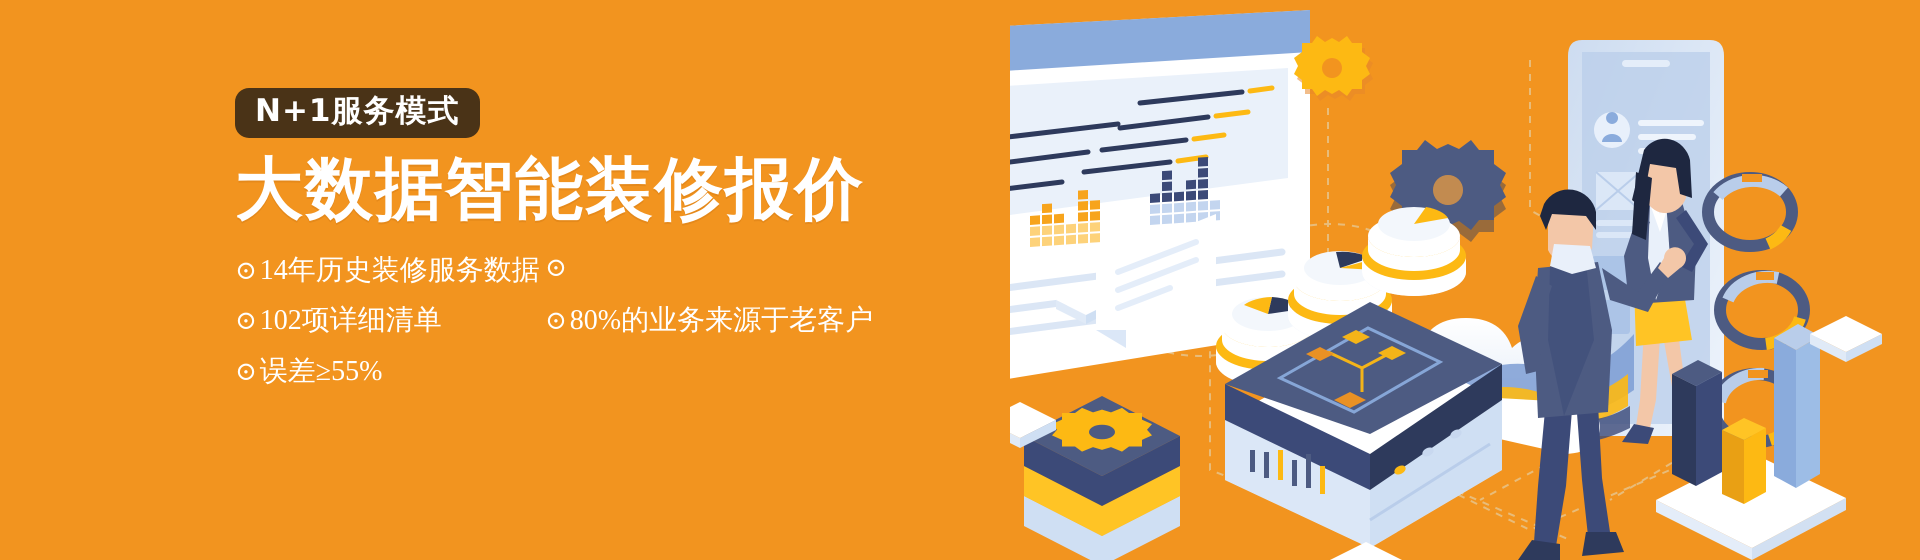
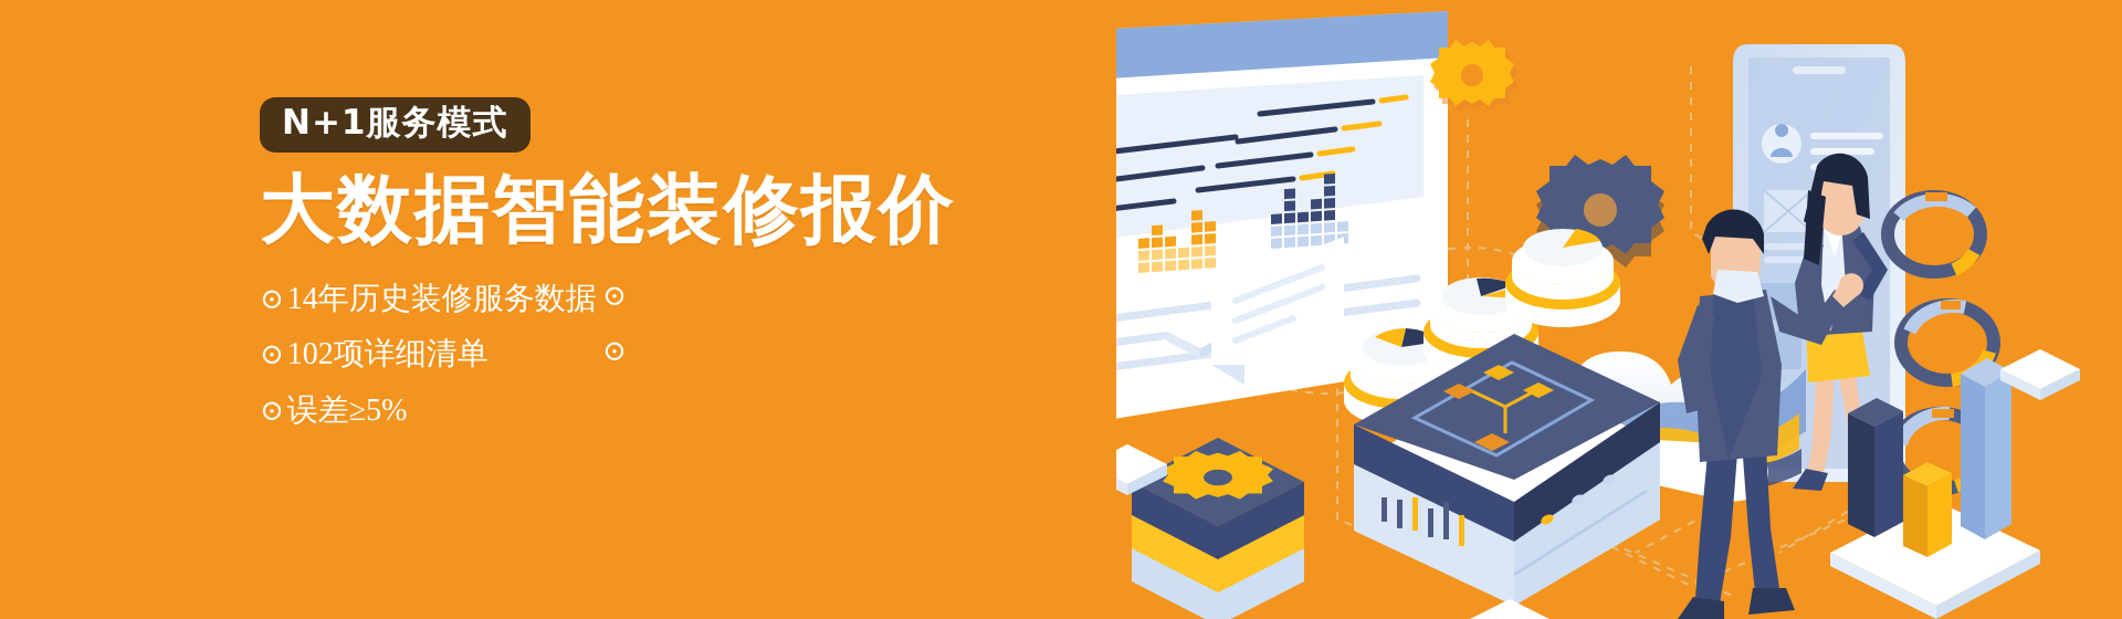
  N+1服务模式
  大数据智能装修报价
  ⊙
  14年历史装修服务数据
  ⊙
  102项详细清单
  ⊙
- 误差≥55%
+ 误差≥5%
  ⊙
  ⊙
- 80%的业务来源于老客户
